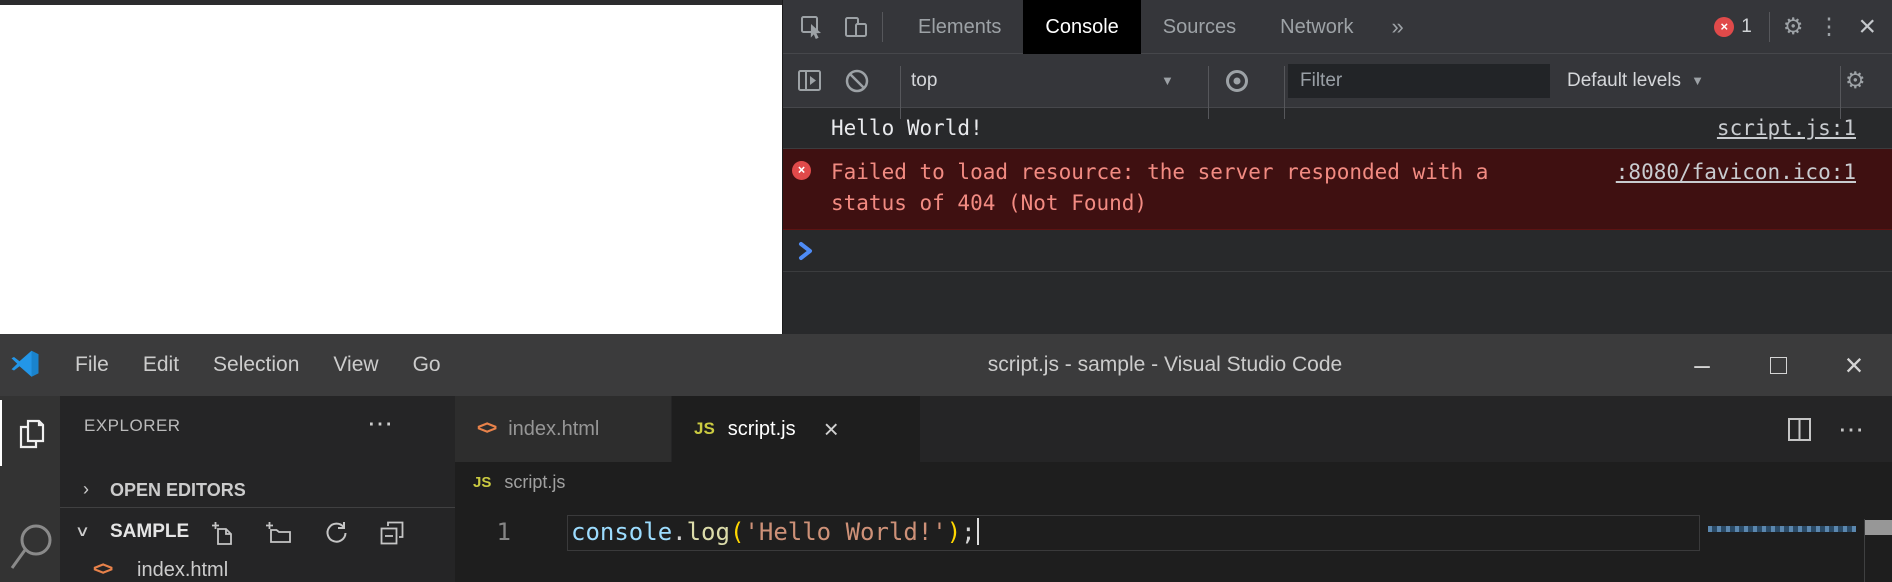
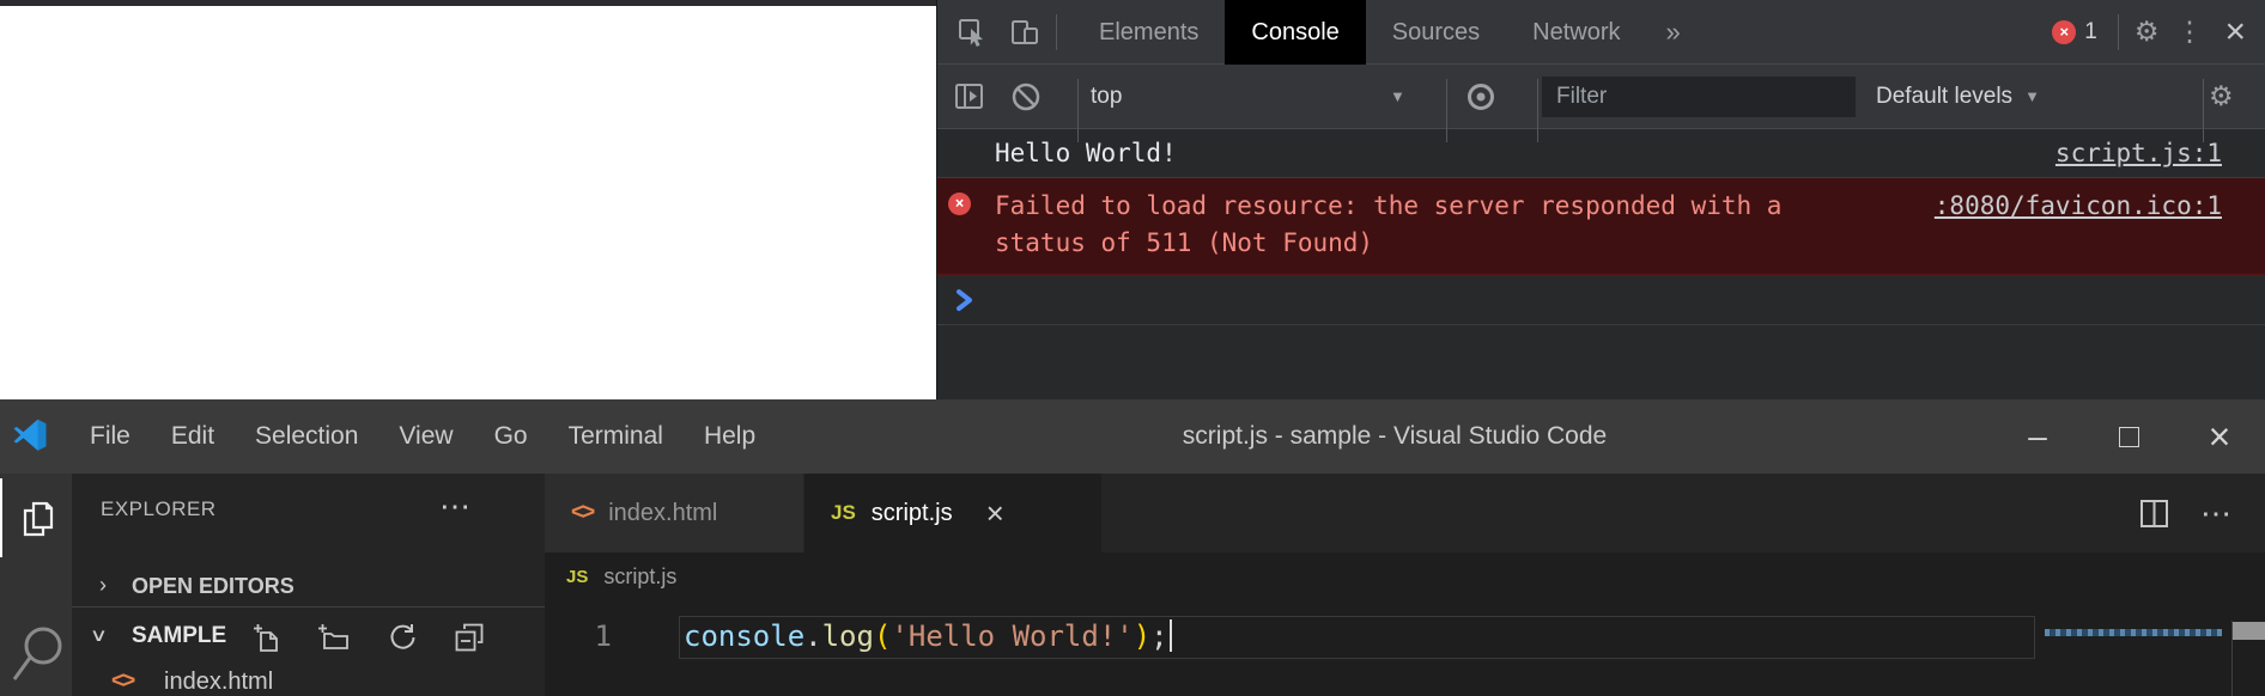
  Elements
  Console
  Sources
  Network
  »
  ×
  1
  ⚙
  ⋮
  ×
  top
  ▼
  Filter
  Default levels
  ▼
  ⚙
  Hello World!
  script.js:1
  ×
- Failed to load resource: the server responded with a status of 404 (Not Found)
+ Failed to load resource: the server responded with a status of 511 (Not Found)
  :8080/favicon.ico:1
  File
  Edit
  Selection
  View
  Go
+ Terminal
+ Help
  script.js - sample - Visual Studio Code
  –
  ×
  EXPLORER
  ⋯
  ›
  OPEN EDITORS
  ∨
  SAMPLE
  <>
  index.html
  <>
  index.html
  JS
  script.js
  ×
  ⋯
  JS
  script.js
  1
  console.log('Hello World!');
